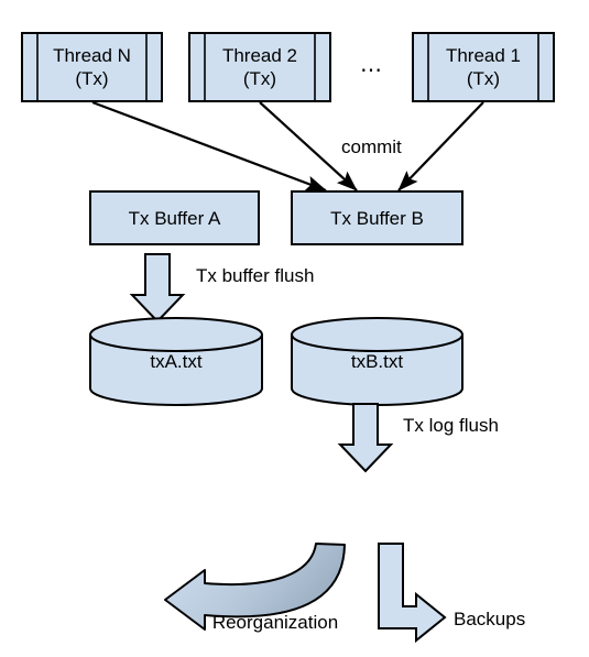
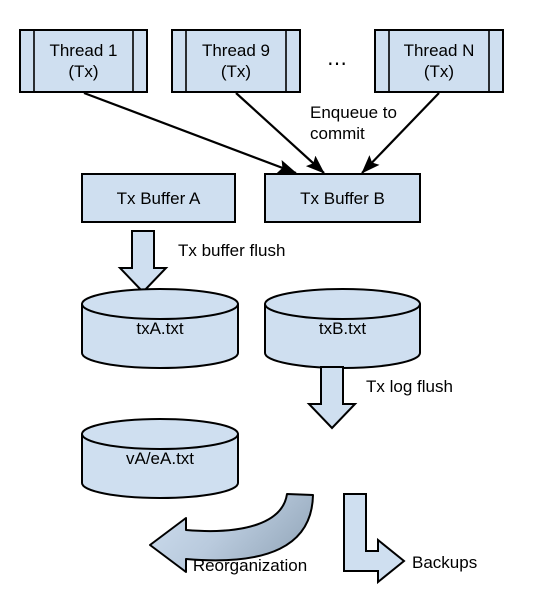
- Thread N
+ Thread 1
  (Tx)
- Thread 2
+ Thread 9
  (Tx)
  ⋯
- Thread 1
+ Thread N
  (Tx)
+ Enqueue to
  commit
  Tx Buffer A
  Tx Buffer B
  Tx buffer flush
  txA.txt
  txB.txt
  Tx log flush
+ vA/eA.txt
  Reorganization
  Backups
